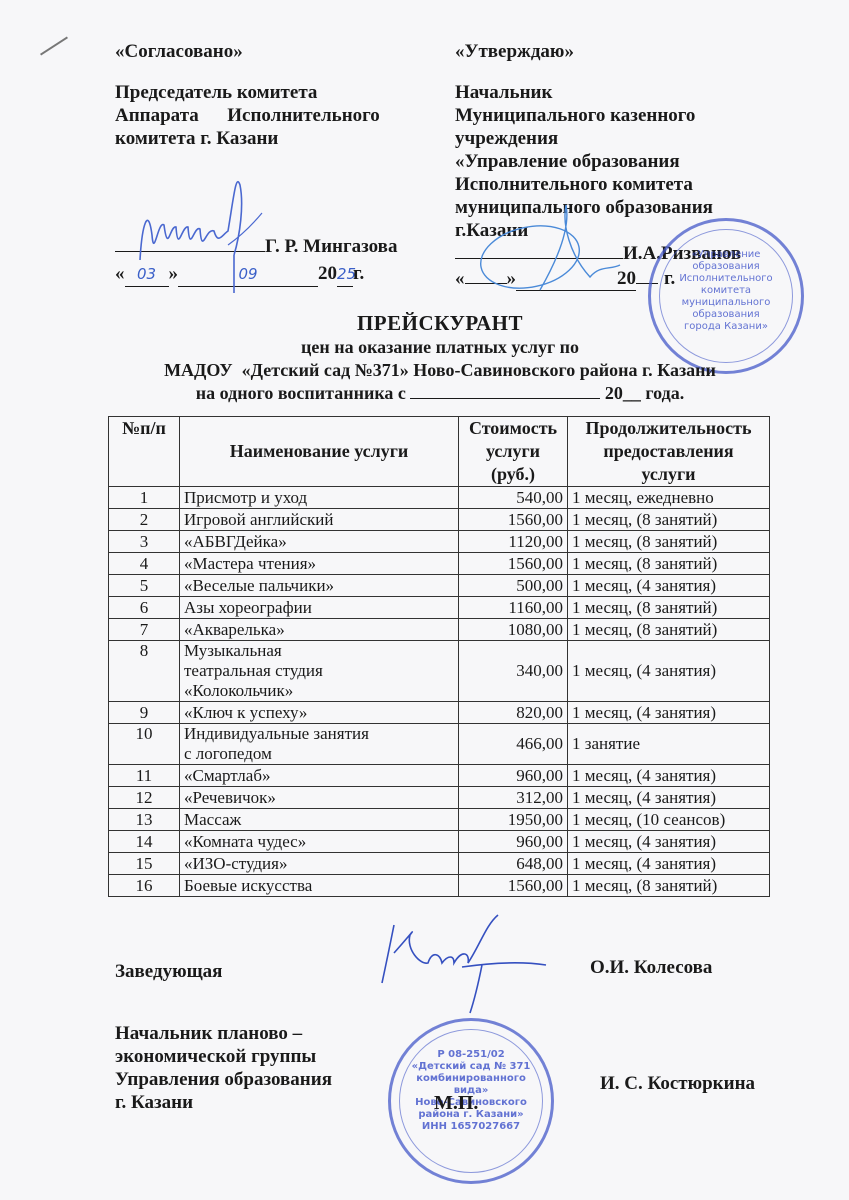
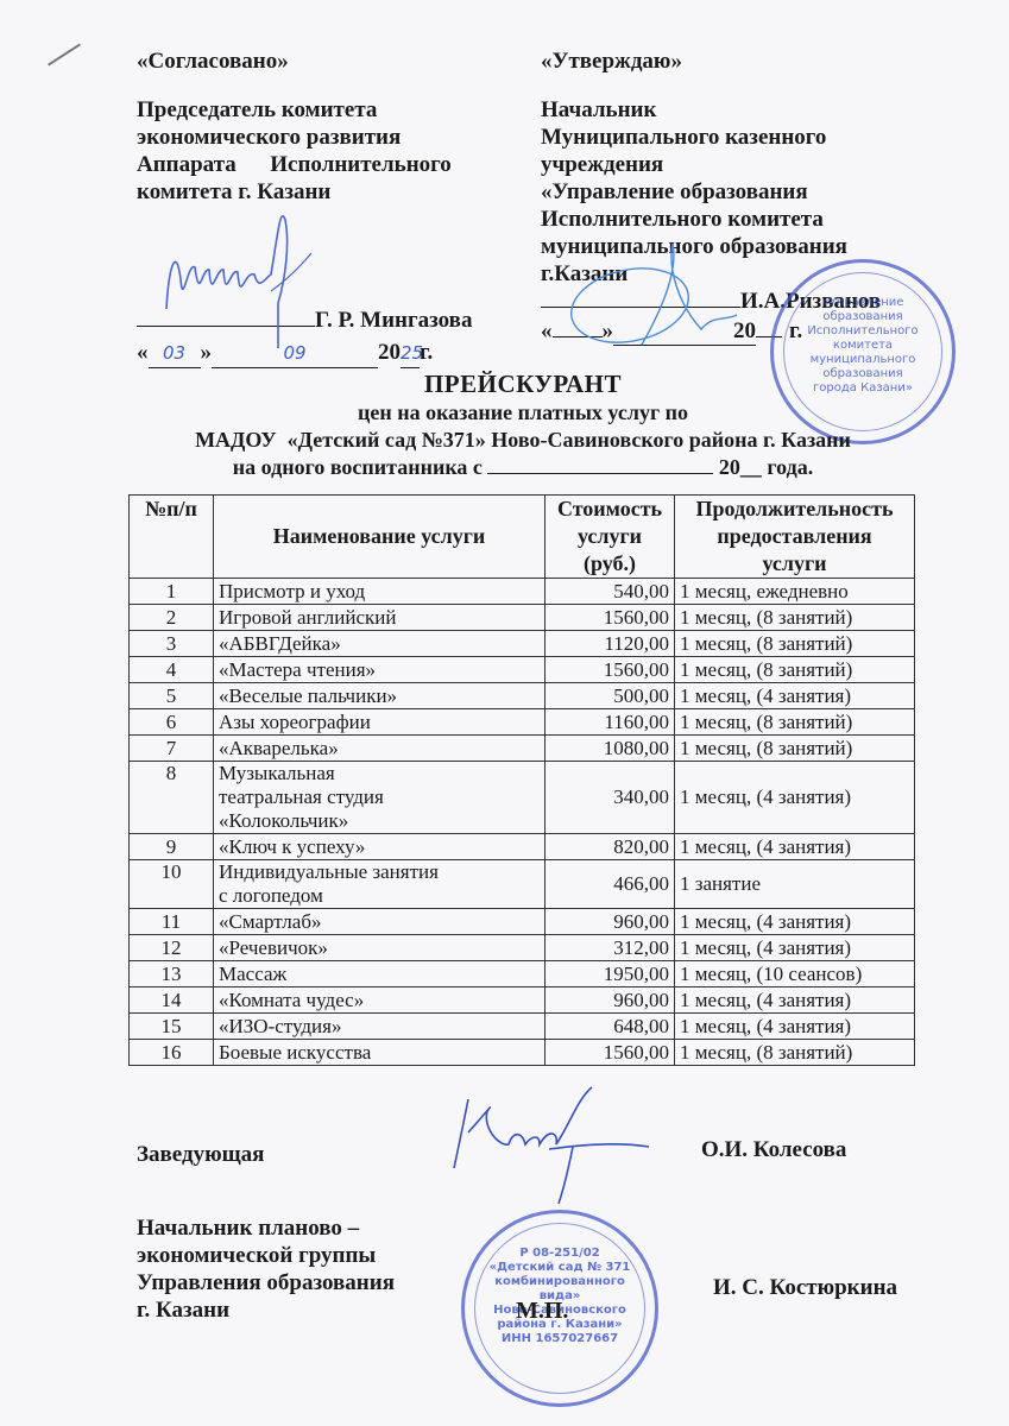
  «Согласовано»
  Председатель комитета
+ экономического развития
  Аппарата Исполнительного
  комитета г. Казани
  Г. Р. Мингазова
  «
  03
  »
  09
  20
  25
  г.
  «Утверждаю»
  Начальник
  Муниципального казенного
  учреждения
  «Управление образования
  Исполнительного комитета
  муниципального образования
  г.Казаи
  И.А.Ризванов
  «
  »
  20
  г.
  «Управление
  образования
  Исполнительного
  комитета
  муниципального
  образования
  города Казани»
  ПРЕЙСКУРАНТ
  цен на оказание платных услуг по
  МАДОУ «Детский сад №371» Ново-Савиновского района г. Казани
  на одного воспитанника с 20__ года.
  №п/п	Наименование услуги	Стоимость услуги (руб.)	Продолжительность предоставления услуги
  1	Присмотр и уход	540,00	1 месяц, ежедневно
  2	Игровой английский	1560,00	1 месяц, (8 занятий)
  3	«АБВГДейка»	1120,00	1 месяц, (8 занятий)
  4	«Мастера чтения»	1560,00	1 месяц, (8 занятий)
  5	«Веселые пальчики»	500,00	1 месяц, (4 занятия)
  6	Азы хореографии	1160,00	1 месяц, (8 занятий)
  7	«Акварелька»	1080,00	1 месяц, (8 занятий)
  8	Музыкальнаятеатральная студия«Колокольчик»	340,00	1 месяц, (4 занятия)
  9	«Ключ к успеху»	820,00	1 месяц, (4 занятия)
  10	Индивидуальные занятияс логопедом	466,00	1 занятие
  11	«Смартлаб»	960,00	1 месяц, (4 занятия)
  12	«Речевичок»	312,00	1 месяц, (4 занятия)
  13	Массаж	1950,00	1 месяц, (10 сеансов)
  14	«Комната чудес»	960,00	1 месяц, (4 занятия)
  15	«ИЗО-студия»	648,00	1 месяц, (4 занятия)
  16	Боевые искусства	1560,00	1 месяц, (8 занятий)
  Заведующая
  О.И. Колесова
  Начальник планово –
  экономической группы
  Управления образования
  г. Казани
  И. С. Костюркина
  Р 08-251/02
  «Детский сад № 371
  комбинированного
  вида»
  Ново-Савиновского
  района г. Казани»
  ИНН 1657027667
  М.П.
